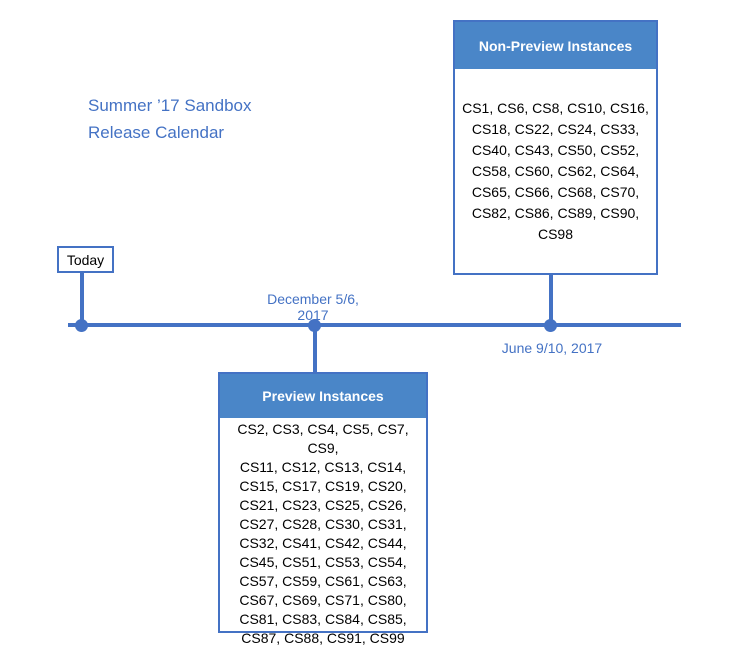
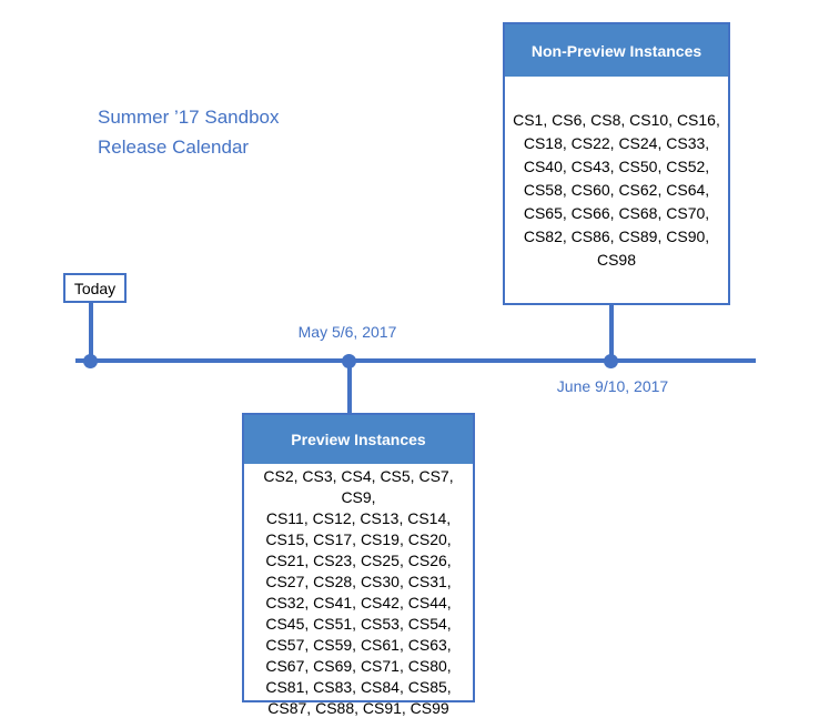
  Summer ’17 Sandbox
  Release Calendar
  Non-Preview Instances
  CS1, CS6, CS8, CS10, CS16,
  CS18, CS22, CS24, CS33,
  CS40, CS43, CS50, CS52,
  CS58, CS60, CS62, CS64,
  CS65, CS66, CS68, CS70,
  CS82, CS86, CS89, CS90, CS98
  Today
- December 5/6, 2017
+ May 5/6, 2017
  June 9/10, 2017
  Preview Instances
  CS2, CS3, CS4, CS5, CS7, CS9,
  CS11, CS12, CS13, CS14,
  CS15, CS17, CS19, CS20,
  CS21, CS23, CS25, CS26,
  CS27, CS28, CS30, CS31,
  CS32, CS41, CS42, CS44,
  CS45, CS51, CS53, CS54,
  CS57, CS59, CS61, CS63,
  CS67, CS69, CS71, CS80,
  CS81, CS83, CS84, CS85,
  CS87, CS88, CS91, CS99
